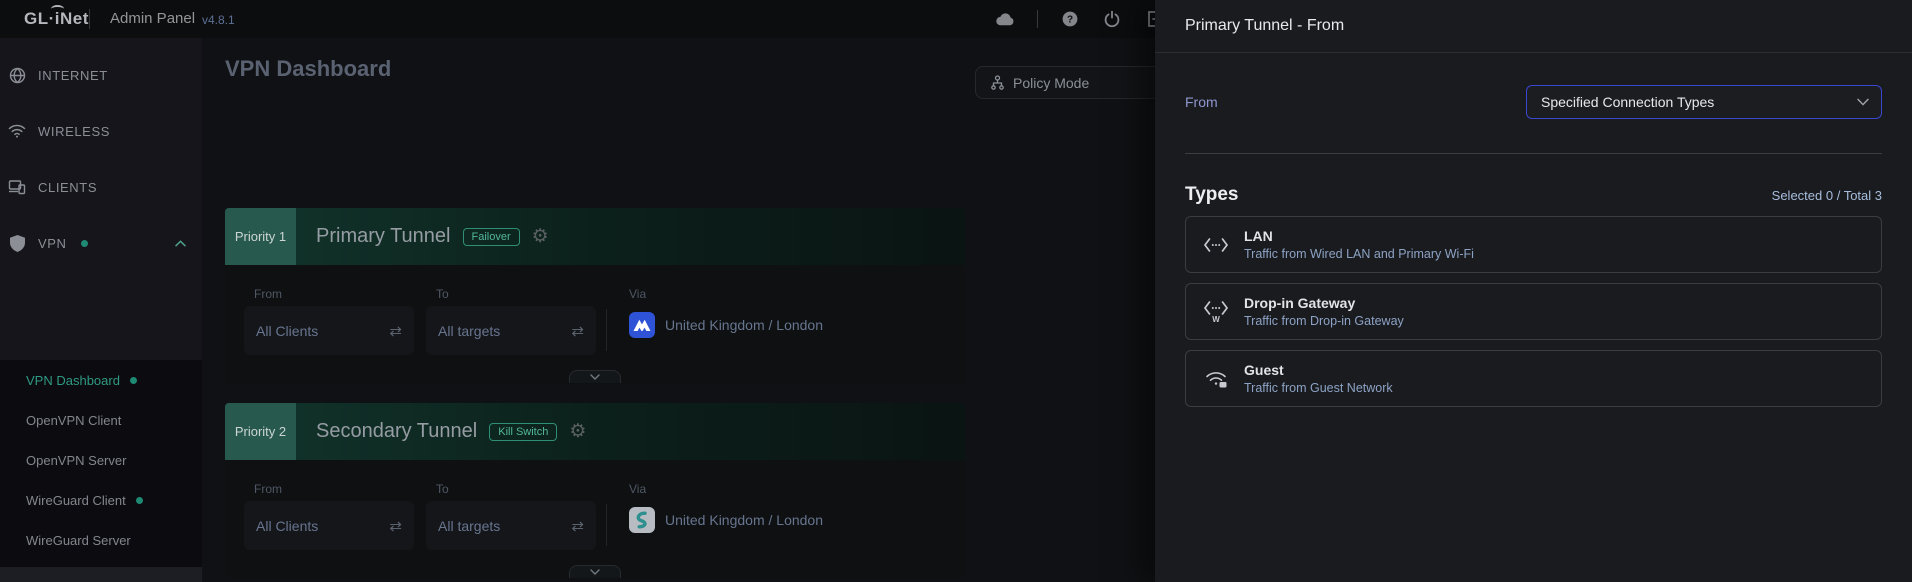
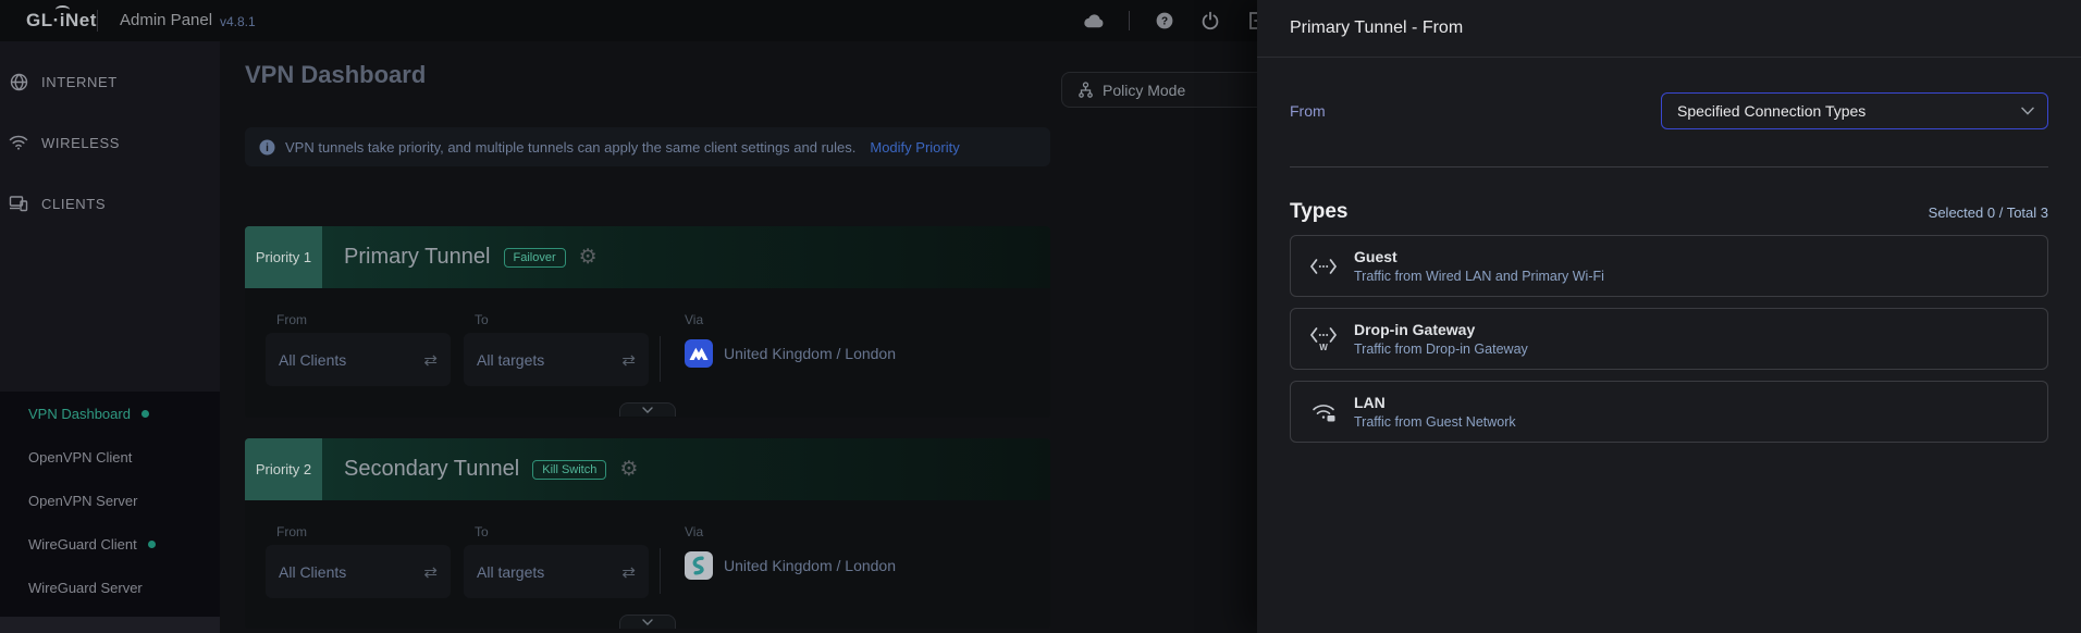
  GL·iNet
  Admin Panel
  v4.8.1
  ?
  INTERNET
  WIRELESS
  CLIENTS
- VPN
  VPN Dashboard
  OpenVPN Client
  OpenVPN Server
  WireGuard Client
  WireGuard Server
  VPN Dashboard
  Policy Mode
+ i
+ VPN tunnels take priority, and multiple tunnels can apply the same client settings and rules.
+ Modify Priority
  Priority 1
  Primary Tunnel
  Failover
  ⚙
  From
  All Clients
  ⇄
  To
  All targets
  ⇄
  Via
  United Kingdom / London
  Priority 2
  Secondary Tunnel
  Kill Switch
  ⚙
  From
  All Clients
  ⇄
  To
  All targets
  ⇄
  Via
  United Kingdom / London
  Primary Tunnel - From
  From
  Specified Connection Types
  Types
  Selected 0 / Total 3
- LAN
+ Guest
  Traffic from Wired LAN and Primary Wi-Fi
  W
  Drop-in Gateway
  Traffic from Drop-in Gateway
- Guest
+ LAN
  Traffic from Guest Network
